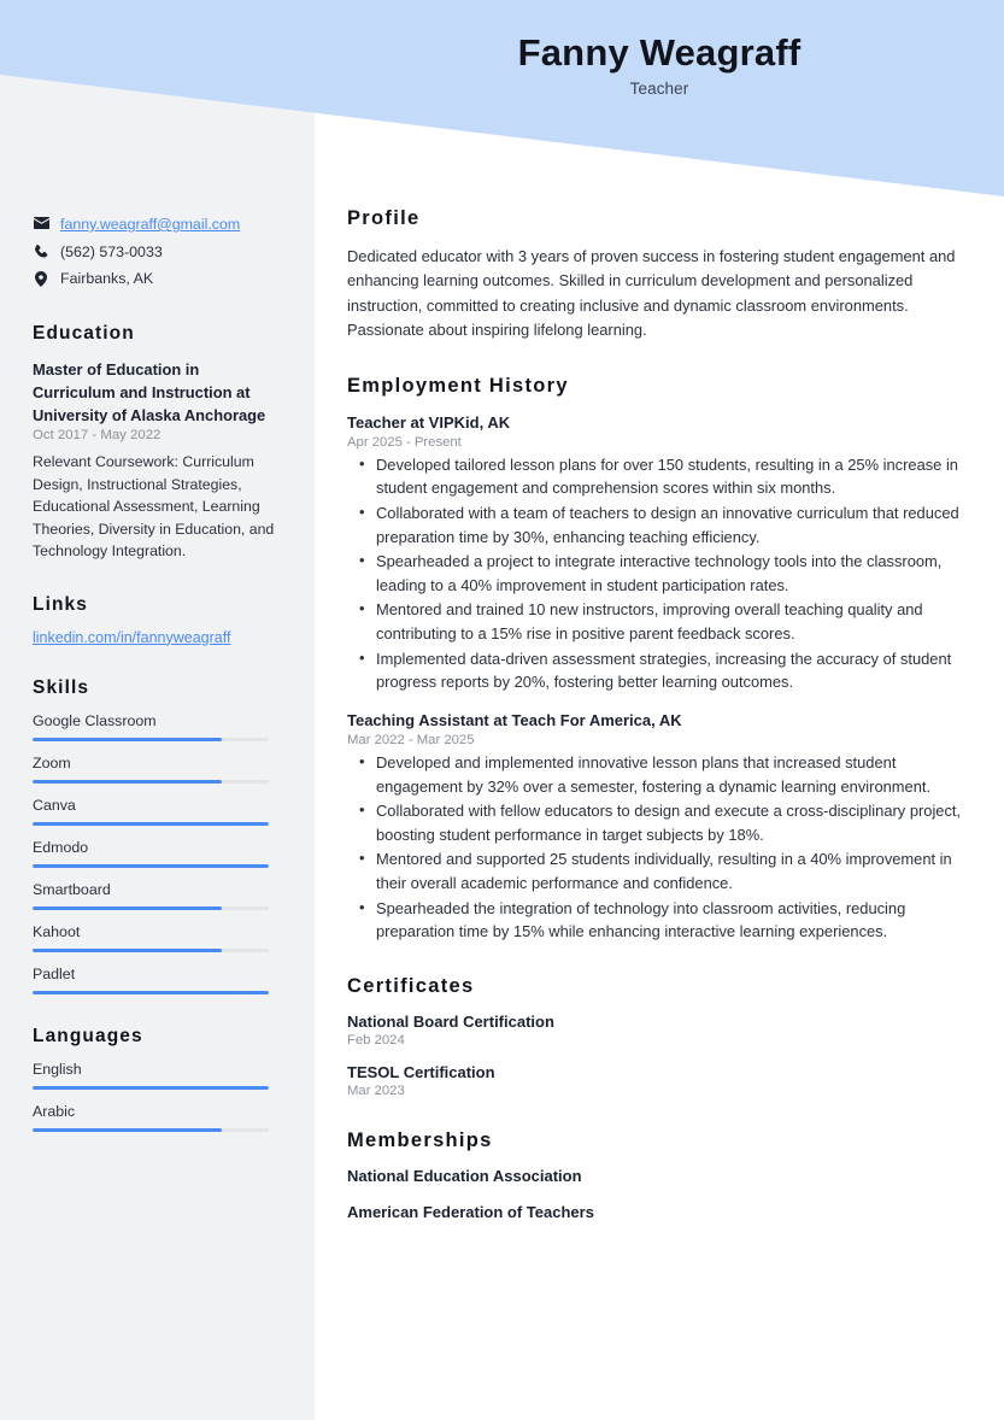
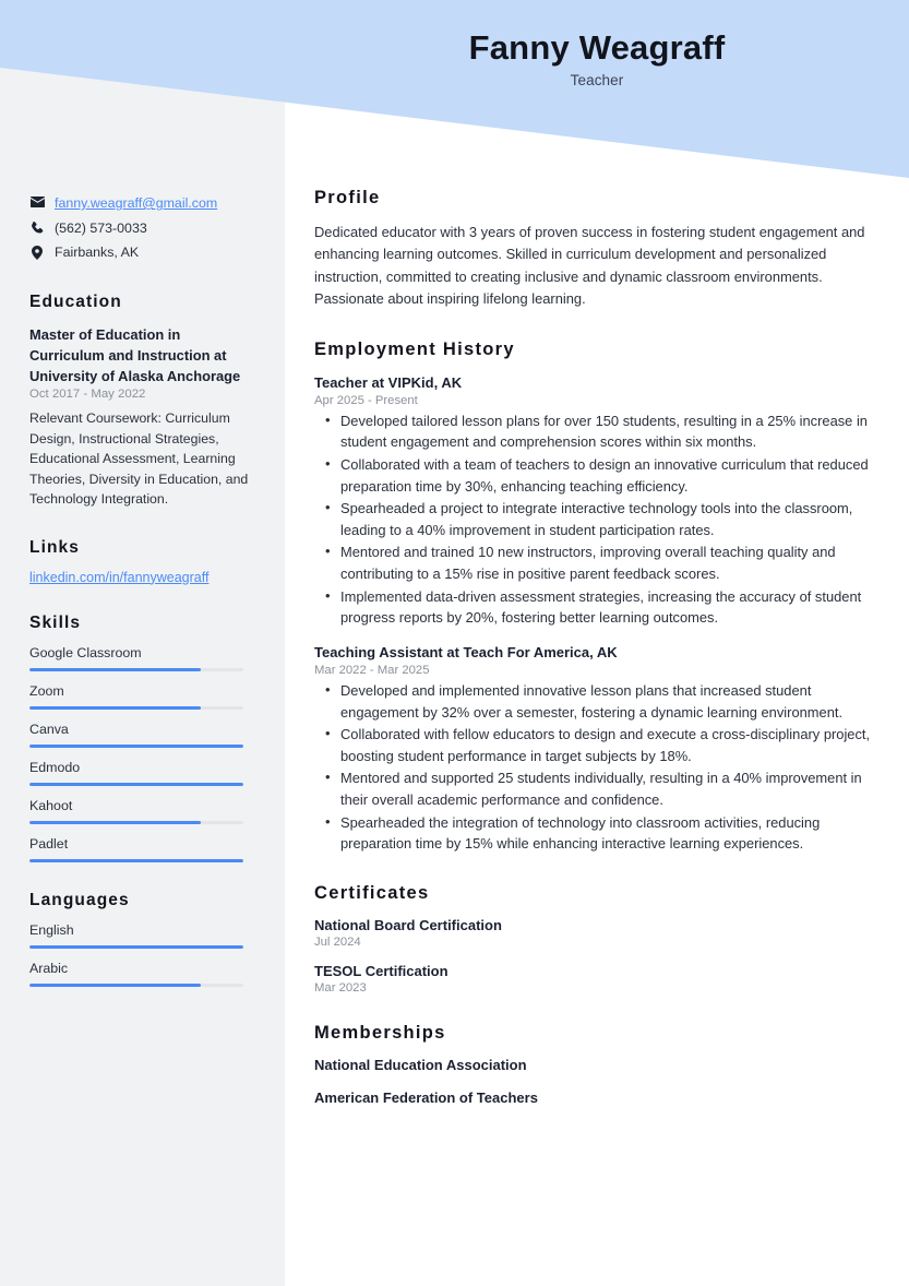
  Fanny Weagraff
  Teacher
  fanny.weagraff@gmail.com
  (562) 573-0033
  Fairbanks, AK
  Education
  Master of Education in Curriculum and Instruction at University of Alaska Anchorage
  Oct 2017 - May 2022
  Relevant Coursework: Curriculum Design, Instructional Strategies, Educational Assessment, Learning Theories, Diversity in Education, and Technology Integration.
  Links
  linkedin.com/in/fannyweagraff
  Skills
  Google Classroom
  Zoom
  Canva
  Edmodo
- Smartboard
  Kahoot
  Padlet
  Languages
  English
  Arabic
  Profile
  Dedicated educator with 3 years of proven success in fostering student engagement and enhancing learning outcomes. Skilled in curriculum development and personalized instruction, committed to creating inclusive and dynamic classroom environments. Passionate about inspiring lifelong learning.
  Employment History
  Teacher at VIPKid, AK
  Apr 2025 - Present
  Developed tailored lesson plans for over 150 students, resulting in a 25% increase in student engagement and comprehension scores within six months.
  Collaborated with a team of teachers to design an innovative curriculum that reduced preparation time by 30%, enhancing teaching efficiency.
  Spearheaded a project to integrate interactive technology tools into the classroom, leading to a 40% improvement in student participation rates.
  Mentored and trained 10 new instructors, improving overall teaching quality and contributing to a 15% rise in positive parent feedback scores.
  Implemented data-driven assessment strategies, increasing the accuracy of student progress reports by 20%, fostering better learning outcomes.
  Teaching Assistant at Teach For America, AK
  Mar 2022 - Mar 2025
  Developed and implemented innovative lesson plans that increased student engagement by 32% over a semester, fostering a dynamic learning environment.
  Collaborated with fellow educators to design and execute a cross-disciplinary project, boosting student performance in target subjects by 18%.
  Mentored and supported 25 students individually, resulting in a 40% improvement in their overall academic performance and confidence.
  Spearheaded the integration of technology into classroom activities, reducing preparation time by 15% while enhancing interactive learning experiences.
  Certificates
  National Board Certification
- Feb 2024
+ Jul 2024
  TESOL Certification
  Mar 2023
  Memberships
  National Education Association
  American Federation of Teachers
